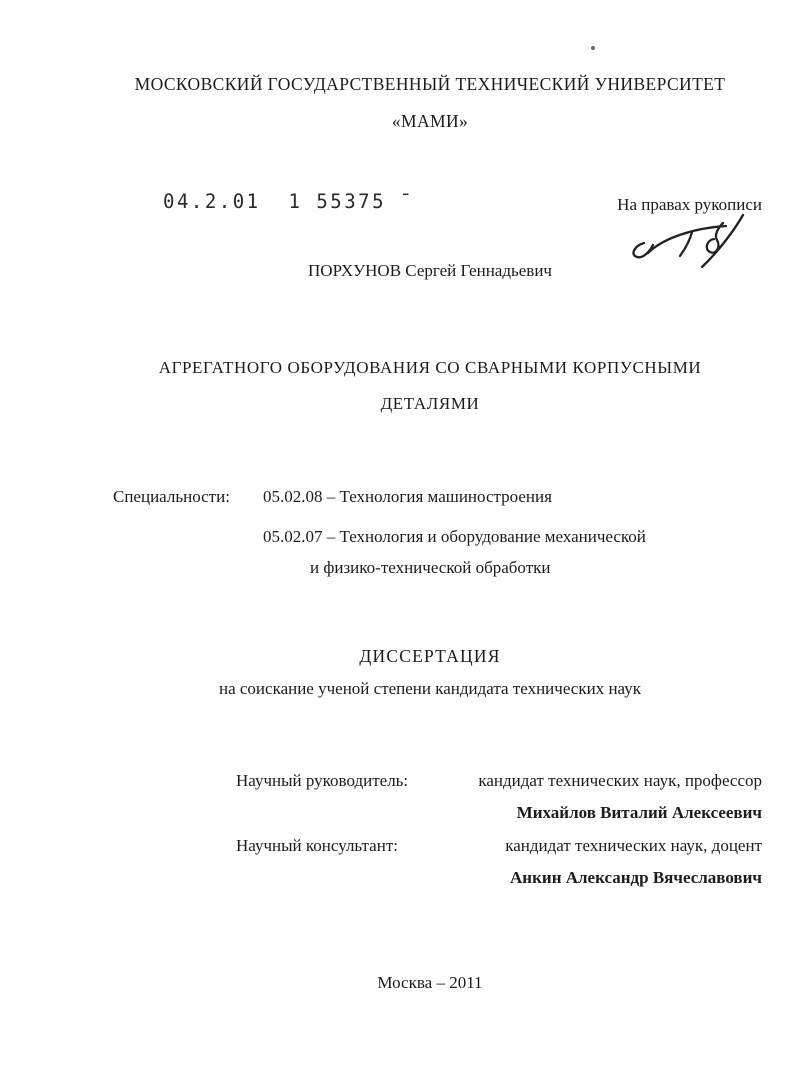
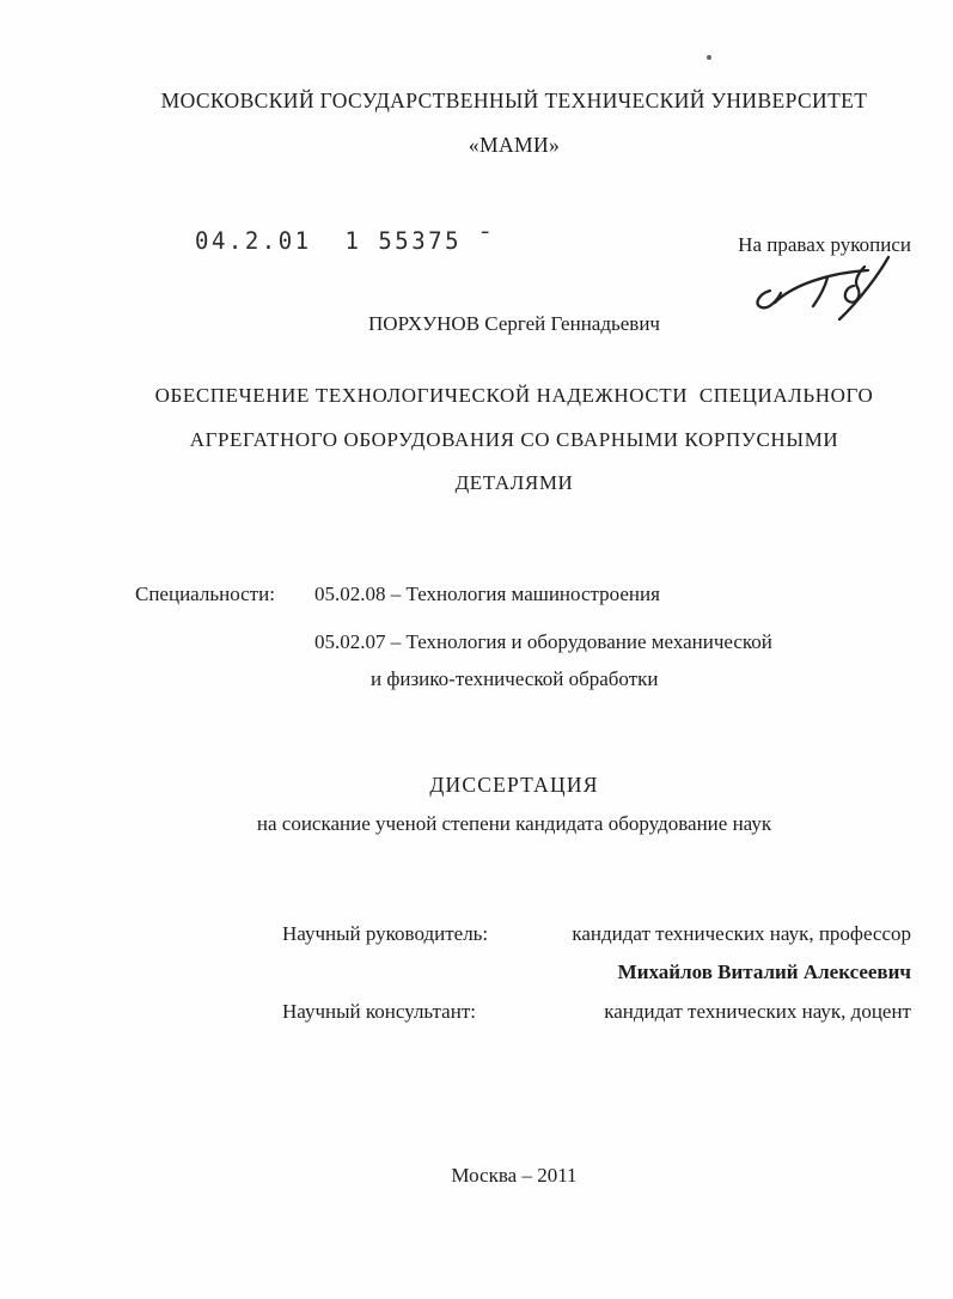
  МОСКОВСКИЙ ГОСУДАРСТВЕННЫЙ ТЕХНИЧЕСКИЙ УНИВЕРСИТЕТ
  «МАМИ»
  04.2.01 1 55375 ˉ
  На правах рукописи
  ПОРХУНОВ Сергей Геннадьевич
+ ОБЕСПЕЧЕНИЕ ТЕХНОЛОГИЧЕСКОЙ НАДЕЖНОСТИ СПЕЦИАЛЬНОГО
  АГРЕГАТНОГО ОБОРУДОВАНИЯ СО СВАРНЫМИ КОРПУСНЫМИ
  ДЕТАЛЯМИ
  Специальности:
  05.02.08 – Технология машиностроения
  05.02.07 – Технология и оборудование механической
  и физико-технической обработки
  ДИССЕРТАЦИЯ
- на соискание ученой степени кандидата технических наук
+ на соискание ученой степени кандидата оборудование наук
  Научный руководитель:
  кандидат технических наук, профессор
  Михайлов Виталий Алексеевич
  Научный консультант:
  кандидат технических наук, доцент
- Анкин Александр Вячеславович
  Москва – 2011
